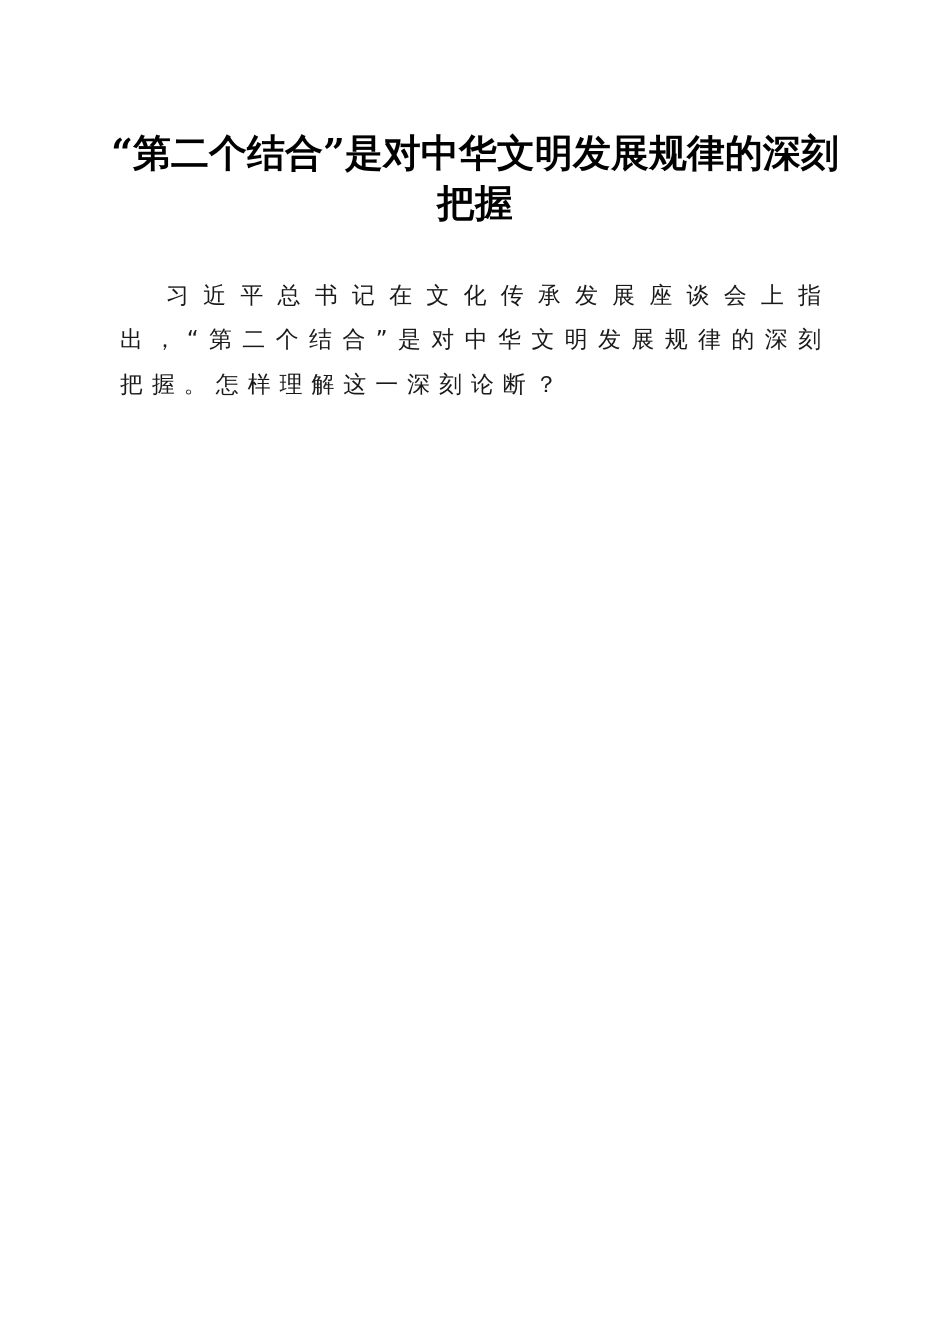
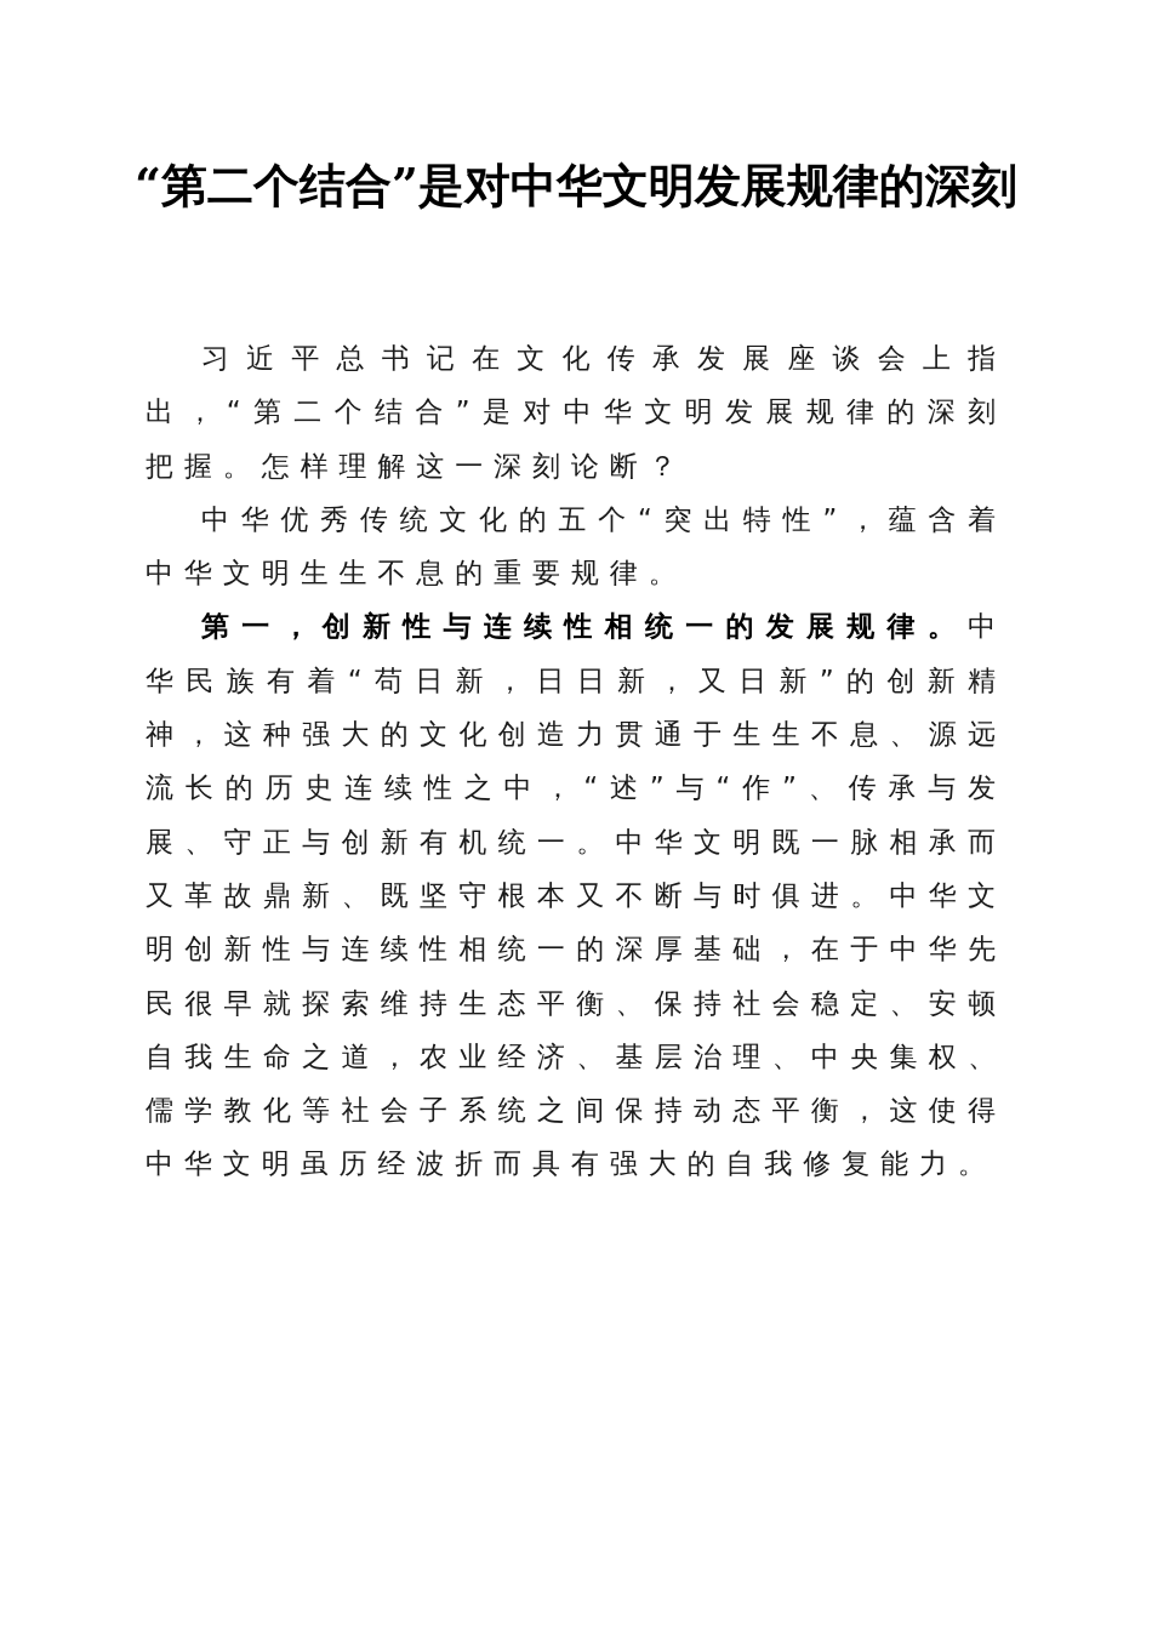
  “第二个结合”是对中华文明发展规律的深刻
- 把握
  习近平总书记在文化传承发展座谈会上指出，“第二个结合”是对中华文明发展规律的深刻把握。怎样理解这一深刻论断？
+ 中华优秀传统文化的五个“突出特性”，蕴含着中华文明生生不息的重要规律。
+ 第一，创新性与连续性相统一的发展规律。中华民族有着“苟日新，日日新，又日新”的创新精神，这种强大的文化创造力贯通于生生不息、源远流长的历史连续性之中，“述”与“作”、传承与发展、守正与创新有机统一。中华文明既一脉相承而又革故鼎新、既坚守根本又不断与时俱进。中华文明创新性与连续性相统一的深厚基础，在于中华先民很早就探索维持生态平衡、保持社会稳定、安顿自我生命之道，农业经济、基层治理、中央集权、儒学教化等社会子系统之间保持动态平衡，这使得中华文明虽历经波折而具有强大的自我修复能力。
